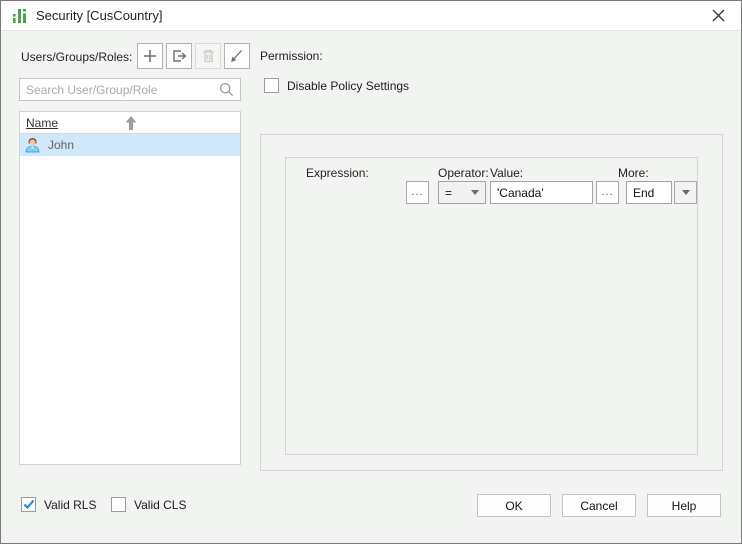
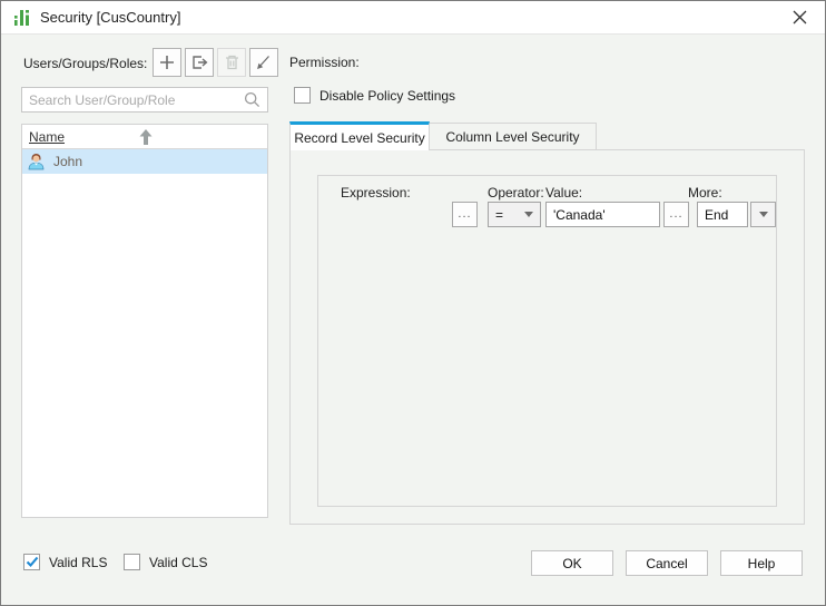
  Security [CusCountry]
  Users/Groups/Roles:
  Search User/Group/Role
  Name
  John
  Permission:
  Disable Policy Settings
+ Record Level Security
+ Column Level Security
  Expression:
  Operator:
  Value:
  More:
  ...
  =
  'Canada'
  ...
  End
  Valid RLS
  Valid CLS
  OK
  Cancel
  Help
